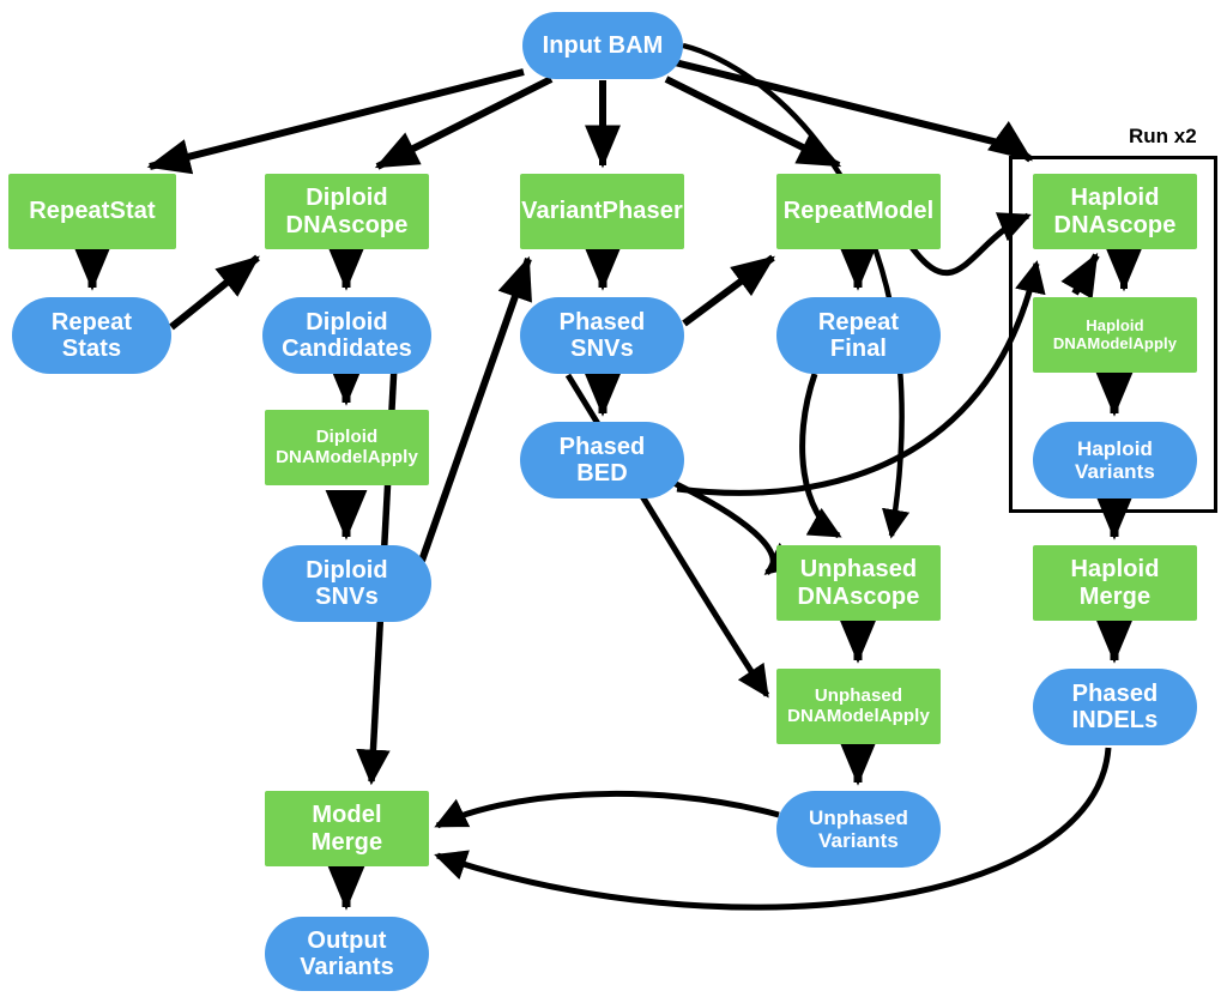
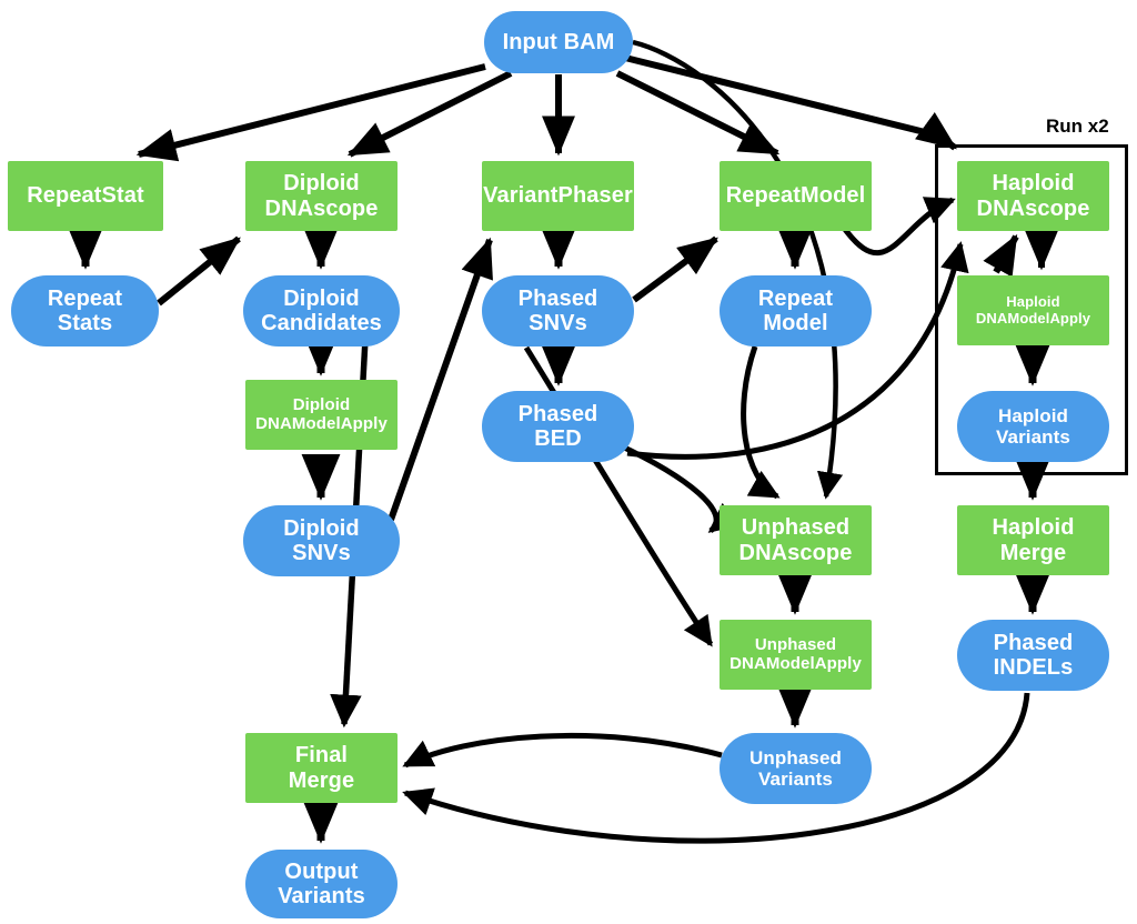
  Run x2
  Input BAM
  RepeatStat
  Repeat
  Stats
  Diploid
  DNAscope
  Diploid
  Candidates
  Diploid
  DNAModelApply
  Diploid
  SNVs
  VariantPhaser
  Phased
  SNVs
  Phased
  BED
  RepeatModel
  Repeat
- Final
+ Model
  Unphased
  DNAscope
  Unphased
  DNAModelApply
  Unphased
  Variants
  Haploid
  DNAscope
  Haploid
  DNAModelApply
  Haploid
  Variants
  Haploid
  Merge
  Phased
  INDELs
- Model
+ Final
  Merge
  Output
  Variants
